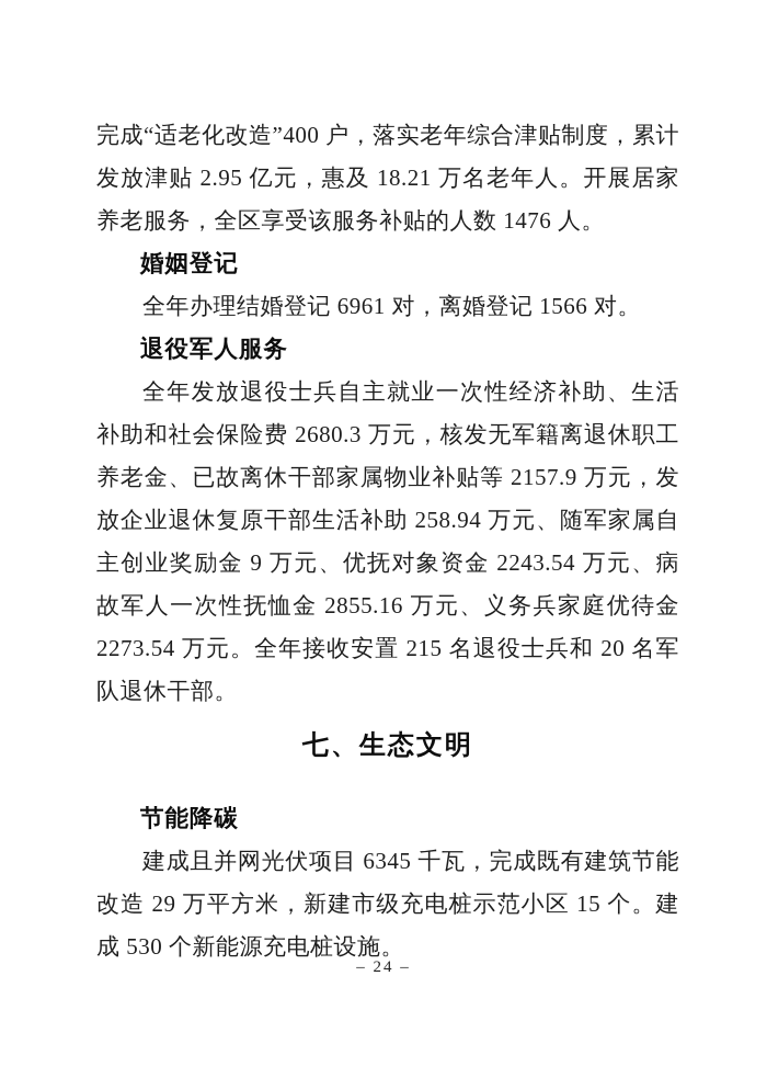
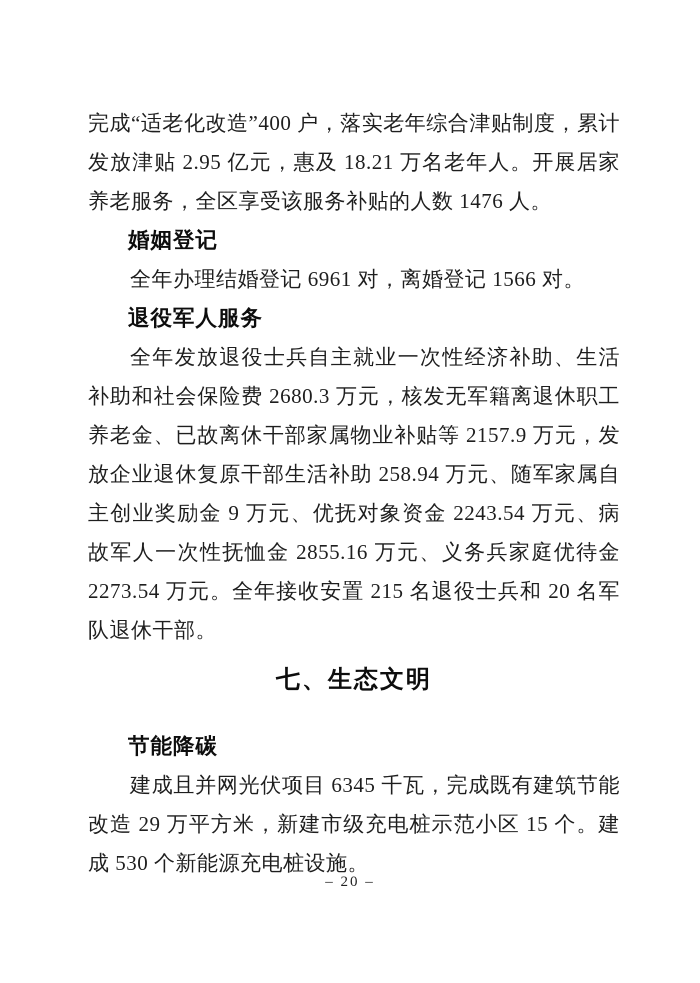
  完成“适老化改造”400 户，落实老年综合津贴制度，累计发放津贴 2.95 亿元，惠及 18.21 万名老年人。开展居家养老服务，全区享受该服务补贴的人数 1476 人。
  婚姻登记
  全年办理结婚登记 6961 对，离婚登记 1566 对。
  退役军人服务
  全年发放退役士兵自主就业一次性经济补助、生活补助和社会保险费 2680.3 万元，核发无军籍离退休职工养老金、已故离休干部家属物业补贴等 2157.9 万元，发放企业退休复原干部生活补助 258.94 万元、随军家属自主创业奖励金 9 万元、优抚对象资金 2243.54 万元、病故军人一次性抚恤金 2855.16 万元、义务兵家庭优待金 2273.54 万元。全年接收安置 215 名退役士兵和 20 名军队退休干部。
  七、生态文明
  节能降碳
  建成且并网光伏项目 6345 千瓦，完成既有建筑节能改造 29 万平方米，新建市级充电桩示范小区 15 个。建成 530 个新能源充电桩设施。
- – 24 –
+ – 20 –
